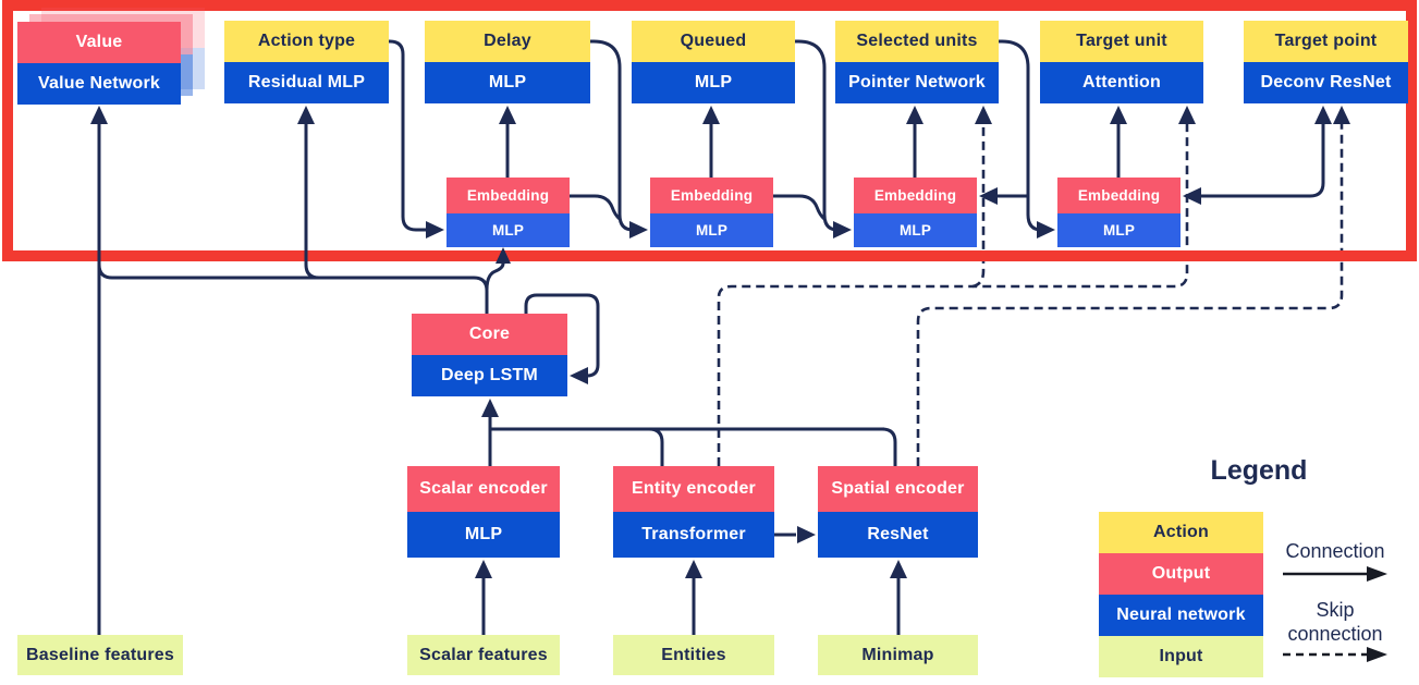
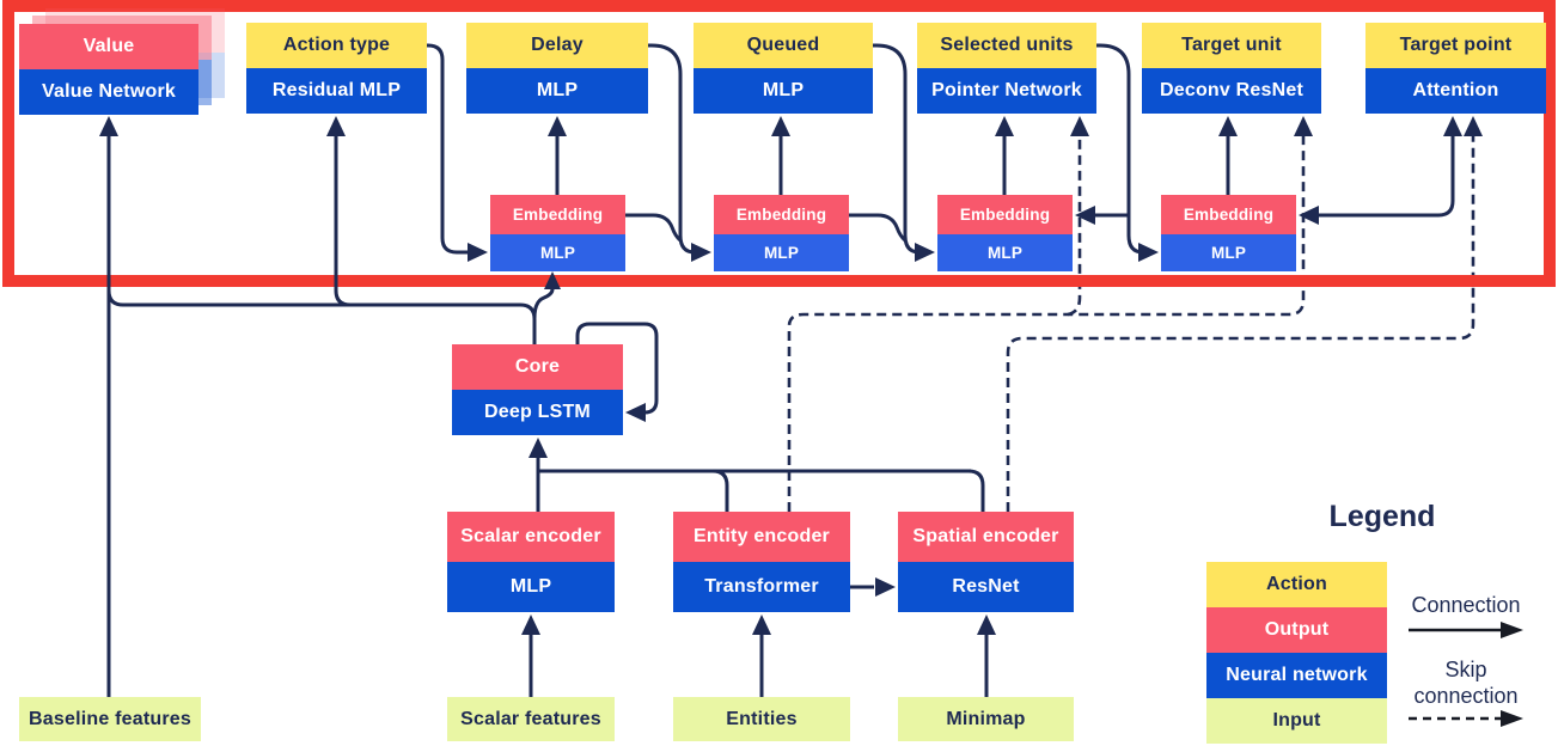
  Value
  Value Network
  Action type
  Residual MLP
  Delay
  MLP
  Queued
  MLP
  Selected units
  Pointer Network
  Target unit
- Attention
+ Deconv ResNet
  Target point
- Deconv ResNet
+ Attention
  Embedding
  MLP
  Embedding
  MLP
  Embedding
  MLP
  Embedding
  MLP
  Core
  Deep LSTM
  Scalar encoder
  MLP
  Entity encoder
  Transformer
  Spatial encoder
  ResNet
  Baseline features
  Scalar features
  Entities
  Minimap
  Legend
  Action
  Output
  Neural network
  Input
  Connection
  Skip
  connection
